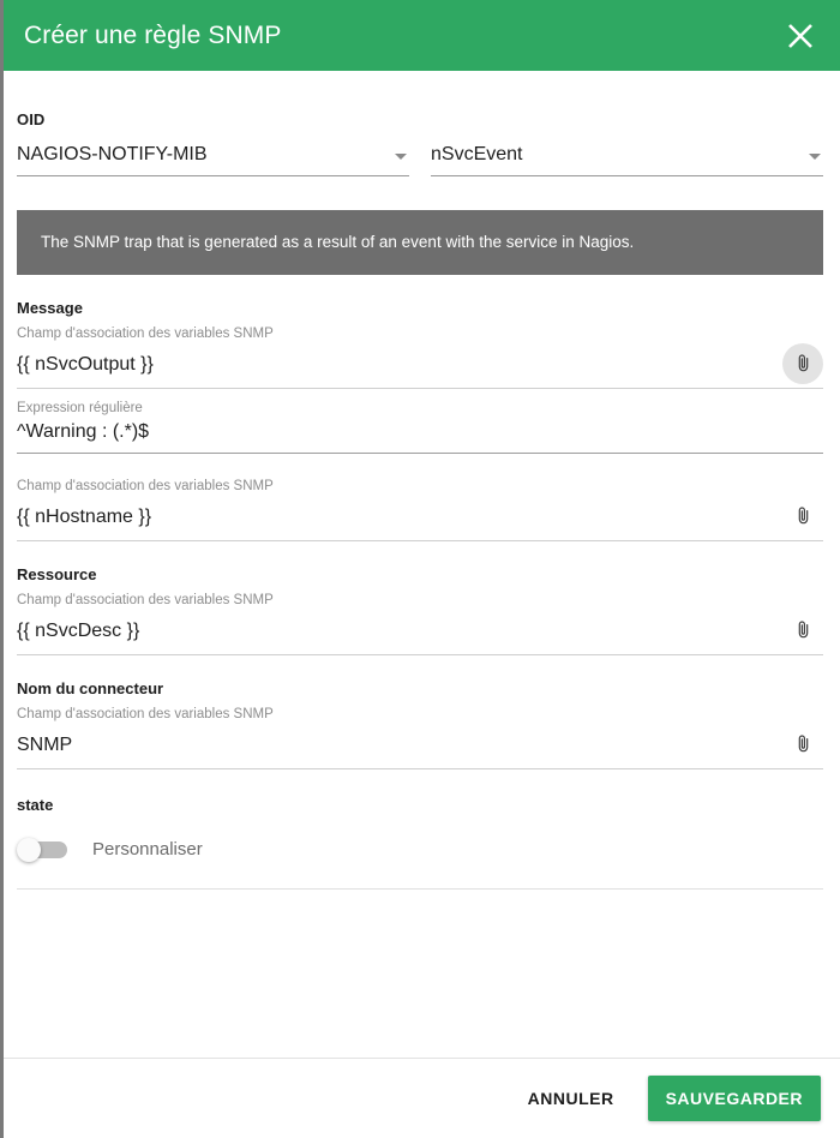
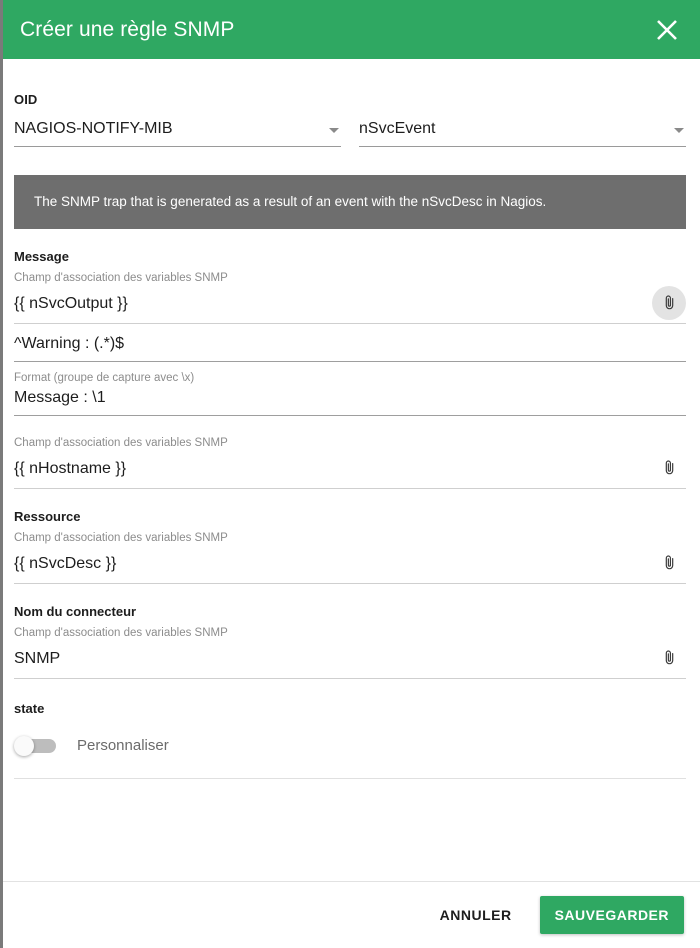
  Créer une règle SNMP
  OID
  NAGIOS-NOTIFY-MIB
  nSvcEvent
- The SNMP trap that is generated as a result of an event with the service in Nagios.
+ The SNMP trap that is generated as a result of an event with the nSvcDesc in Nagios.
  Message
  Champ d'association des variables SNMP
  {{ nSvcOutput }}
- Expression régulière
  ^Warning : (.*)$
+ Format (groupe de capture avec \x)
+ Message : \1
  Champ d'association des variables SNMP
  {{ nHostname }}
  Ressource
  Champ d'association des variables SNMP
  {{ nSvcDesc }}
  Nom du connecteur
  Champ d'association des variables SNMP
  SNMP
  state
  Personnaliser
  ANNULER
  SAUVEGARDER
